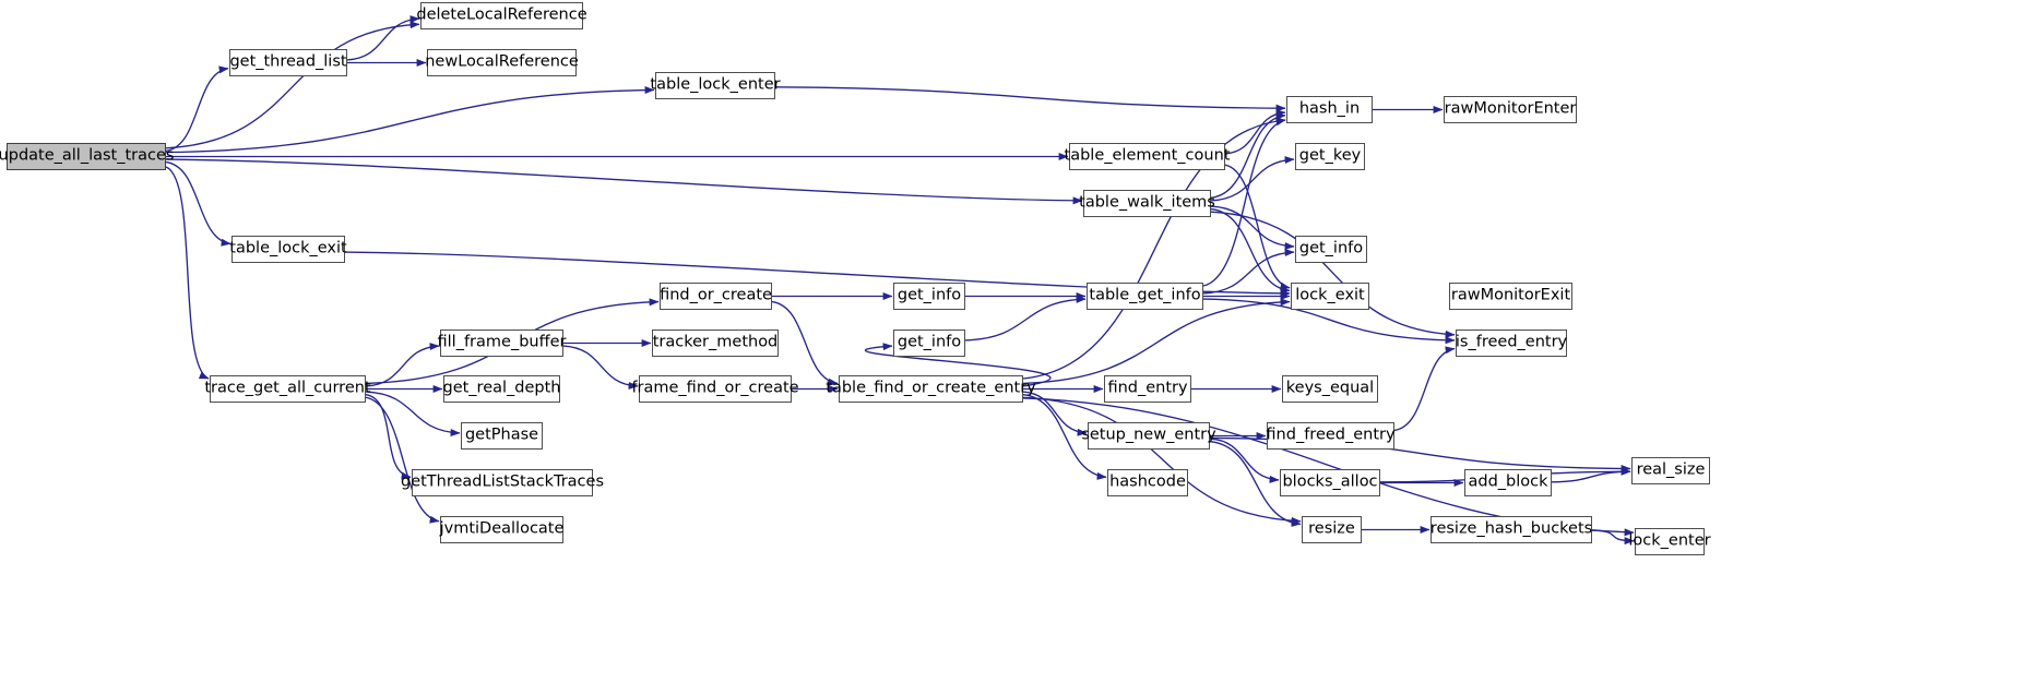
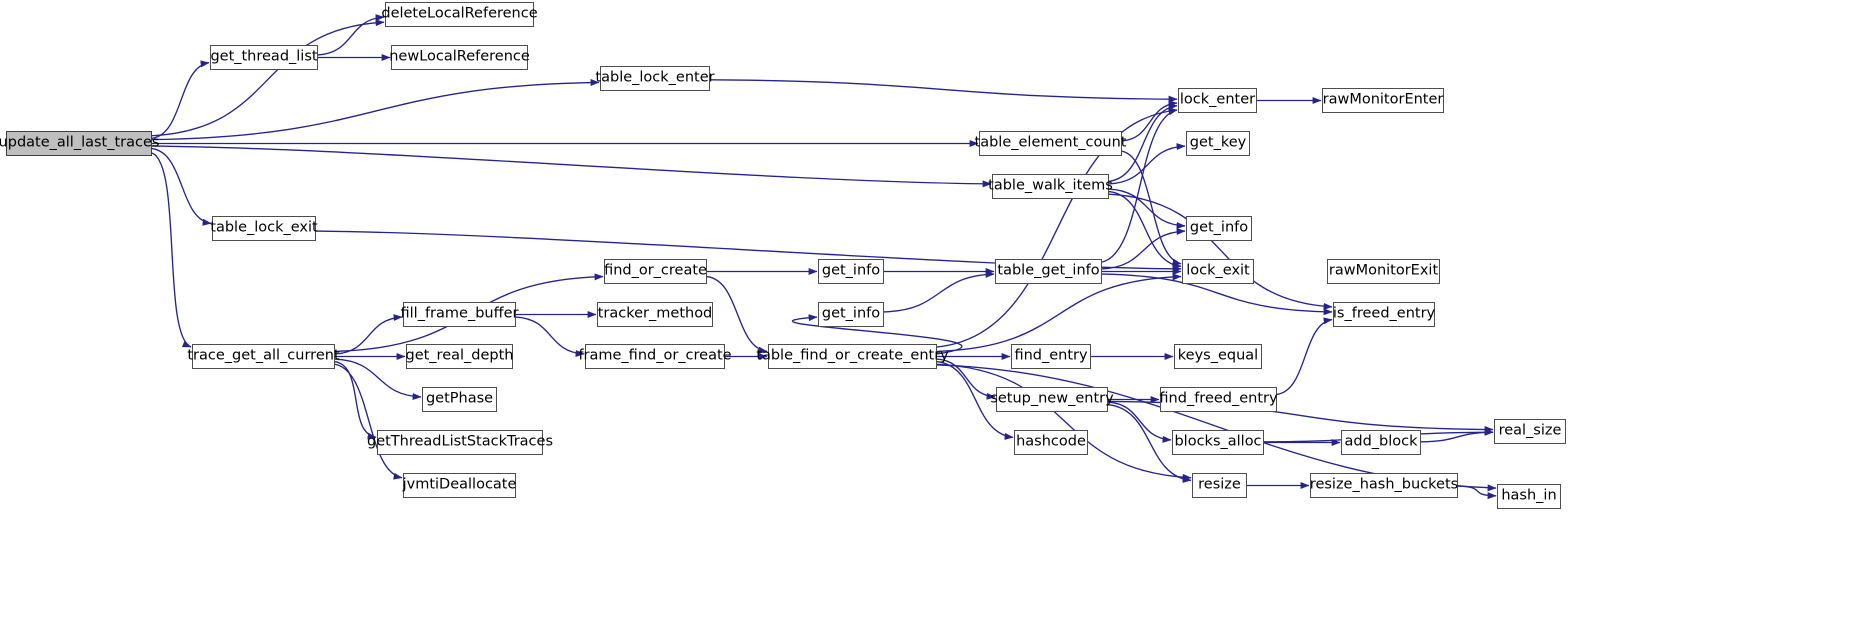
  update_all_last_traces
  deleteLocalReference
  get_thread_list
  newLocalReference
  table_lock_enter
- hash_in
+ lock_enter
  rawMonitorEnter
  table_element_count
  get_key
  table_walk_items
  get_info
  table_lock_exit
  find_or_create
  get_info
  table_get_info
  lock_exit
  rawMonitorExit
  fill_frame_buffer
  tracker_method
  get_info
  is_freed_entry
  trace_get_all_current
  get_real_depth
  frame_find_or_create
  table_find_or_create_entry
  find_entry
  keys_equal
  getPhase
  setup_new_entry
  find_freed_entry
  real_size
  getThreadListStackTraces
  hashcode
  blocks_alloc
  add_block
  jvmtiDeallocate
  resize
  resize_hash_buckets
- lock_enter
+ hash_in
